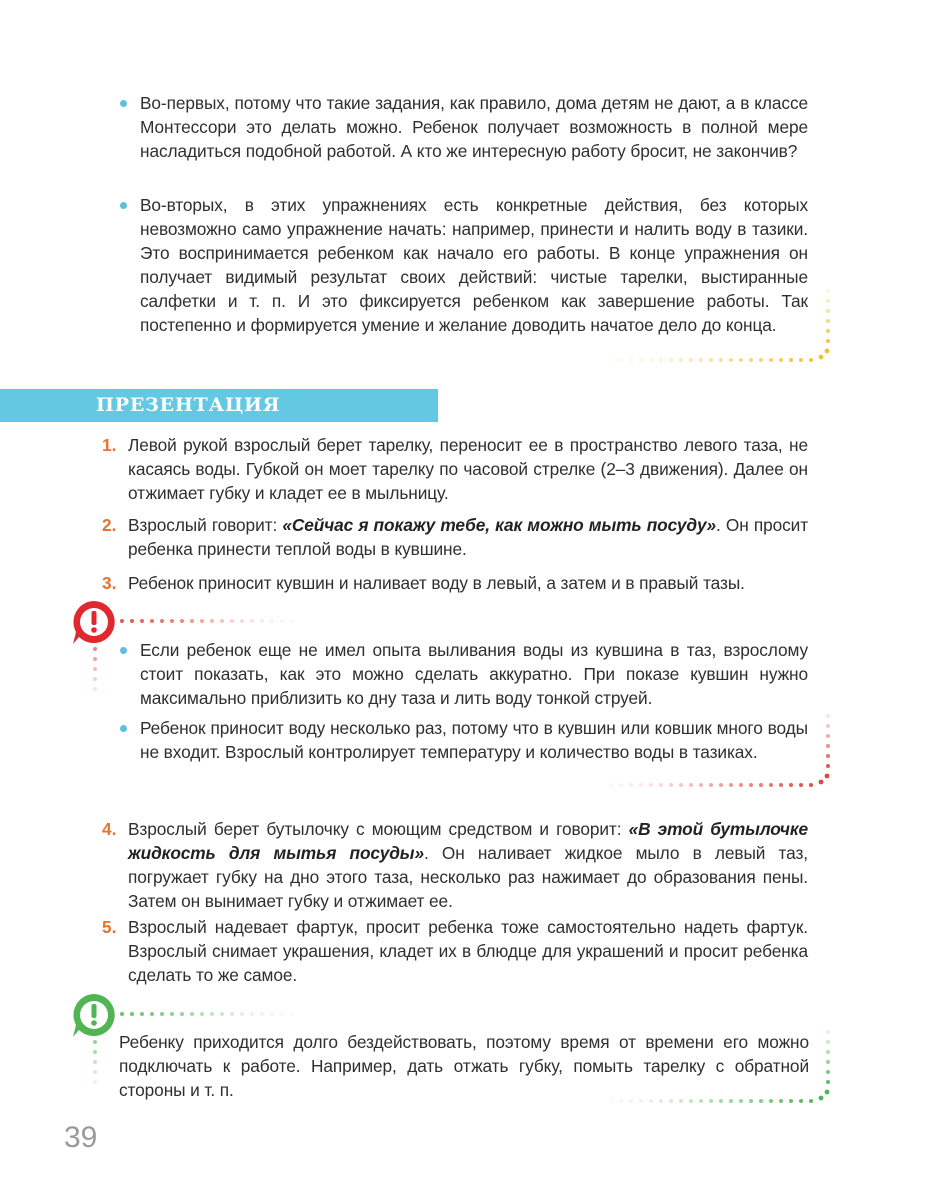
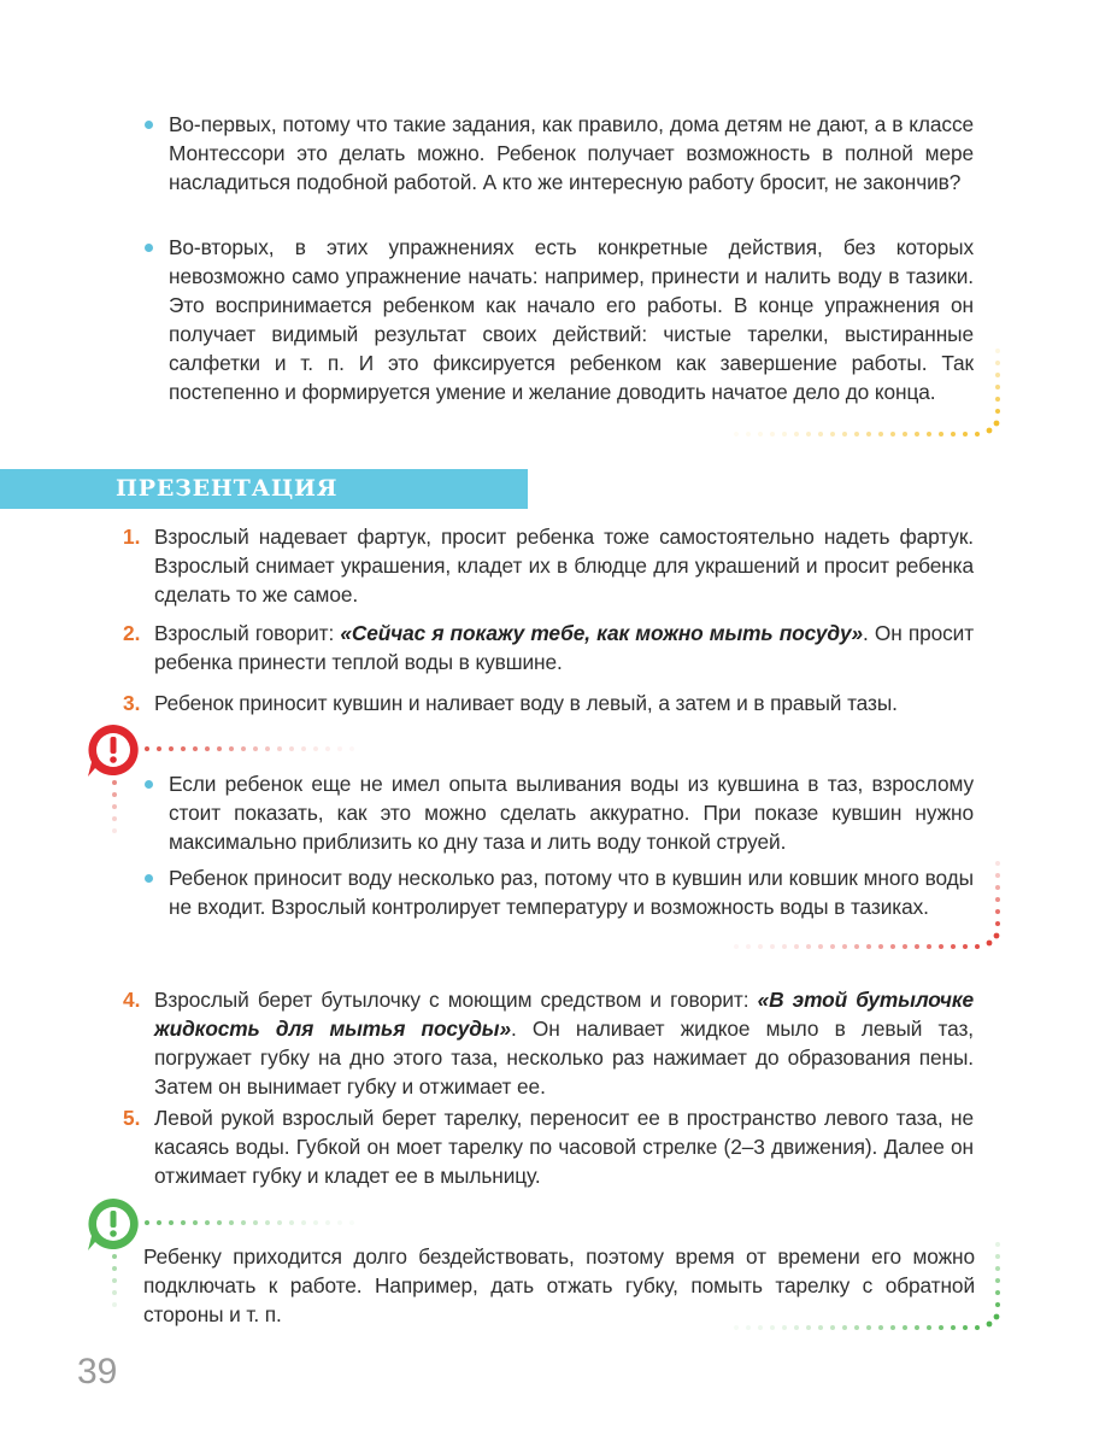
  Во-первых, потому что такие задания, как правило, дома детям не дают, а в классе Монтессори это делать можно. Ребенок получает возможность в полной мере насладиться подобной работой. А кто же интересную работу бросит, не закончив?
  Во-вторых, в этих упражнениях есть конкретные действия, без которых невозможно само упражнение начать: например, принести и налить воду в тазики. Это воспринимается ребенком как начало его работы. В конце упражнения он получает видимый результат своих действий: чистые тарелки, выстиранные салфетки и т. п. И это фиксируется ребенком как завершение работы. Так постепенно и формируется умение и желание доводить начатое дело до конца.
  ПРЕЗЕНТАЦИЯ
  1.
- Левой рукой взрослый берет тарелку, переносит ее в пространство левого таза, не касаясь воды. Губкой он моет тарелку по часовой стрелке (2–3 движения). Далее он отжимает губку и кладет ее в мыльницу.
+ Взрослый надевает фартук, просит ребенка тоже самостоятельно надеть фартук. Взрослый снимает украшения, кладет их в блюдце для украшений и просит ребенка сделать то же самое.
  2.
  Взрослый говорит: «Сейчас я покажу тебе, как можно мыть посуду». Он просит ребенка принести теплой воды в кувшине.
  3.
  Ребенок приносит кувшин и наливает воду в левый, а затем и в правый тазы.
  Если ребенок еще не имел опыта выливания воды из кувшина в таз, взрослому стоит показать, как это можно сделать аккуратно. При показе кувшин нужно максимально приблизить ко дну таза и лить воду тонкой струей.
- Ребенок приносит воду несколько раз, потому что в кувшин или ковшик много воды не входит. Взрослый контролирует температуру и количество воды в тазиках.
+ Ребенок приносит воду несколько раз, потому что в кувшин или ковшик много воды не входит. Взрослый контролирует температуру и возможность воды в тазиках.
  4.
  Взрослый берет бутылочку с моющим средством и говорит: «В этой бутылочке жидкость для мытья посуды». Он наливает жидкое мыло в левый таз, погружает губку на дно этого таза, несколько раз нажимает до образования пены. Затем он вынимает губку и отжимает ее.
  5.
- Взрослый надевает фартук, просит ребенка тоже самостоятельно надеть фартук. Взрослый снимает украшения, кладет их в блюдце для украшений и просит ребенка сделать то же самое.
+ Левой рукой взрослый берет тарелку, переносит ее в пространство левого таза, не касаясь воды. Губкой он моет тарелку по часовой стрелке (2–3 движения). Далее он отжимает губку и кладет ее в мыльницу.
  Ребенку приходится долго бездействовать, поэтому время от времени его можно подключать к работе. Например, дать отжать губку, помыть тарелку с обратной стороны и т. п.
  39
